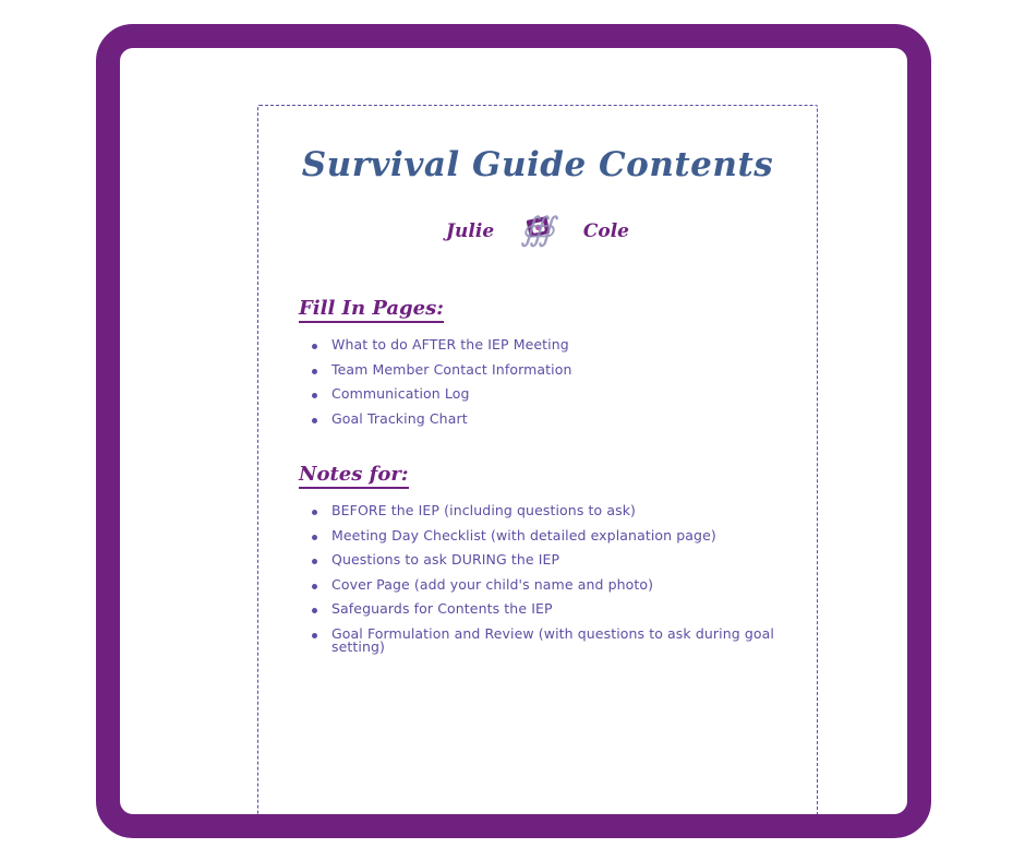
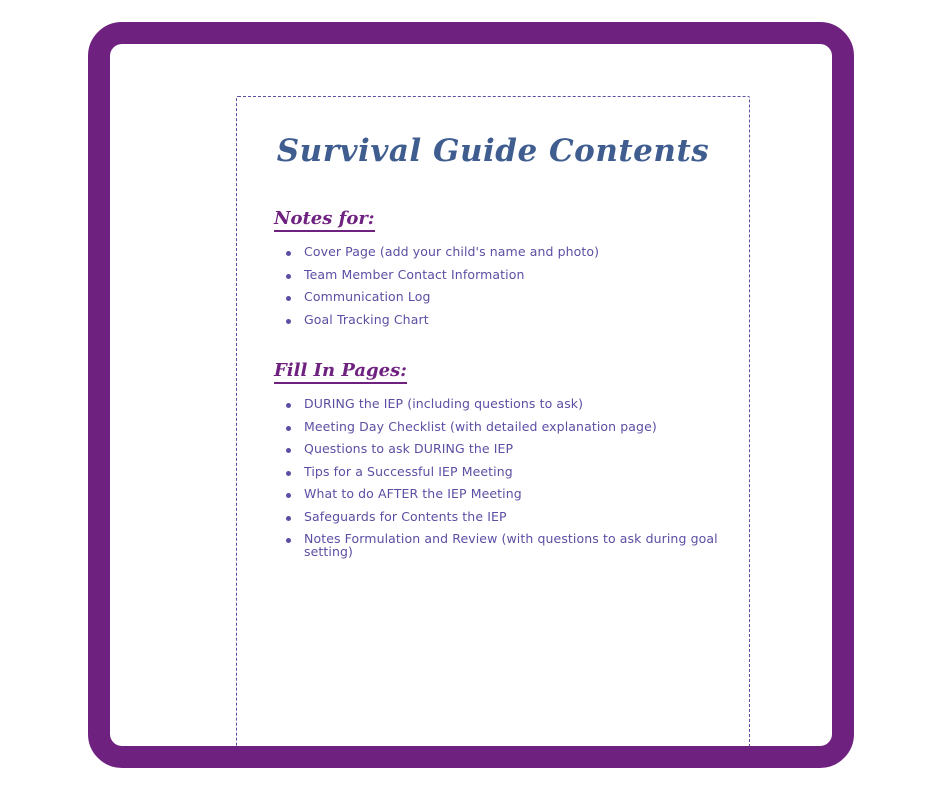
  Survival Guide Contents
- Julie
- ∰
- Cole
- Fill In Pages:
+ Notes for:
- What to do AFTER the IEP Meeting
+ Cover Page (add your child's name and photo)
  Team Member Contact Information
  Communication Log
  Goal Tracking Chart
- Notes for:
+ Fill In Pages:
- BEFORE the IEP (including questions to ask)
+ DURING the IEP (including questions to ask)
  Meeting Day Checklist (with detailed explanation page)
  Questions to ask DURING the IEP
+ Tips for a Successful IEP Meeting
- Cover Page (add your child's name and photo)
+ What to do AFTER the IEP Meeting
  Safeguards for Contents the IEP
- Goal Formulation and Review (with questions to ask during goal setting)
+ Notes Formulation and Review (with questions to ask during goal setting)
